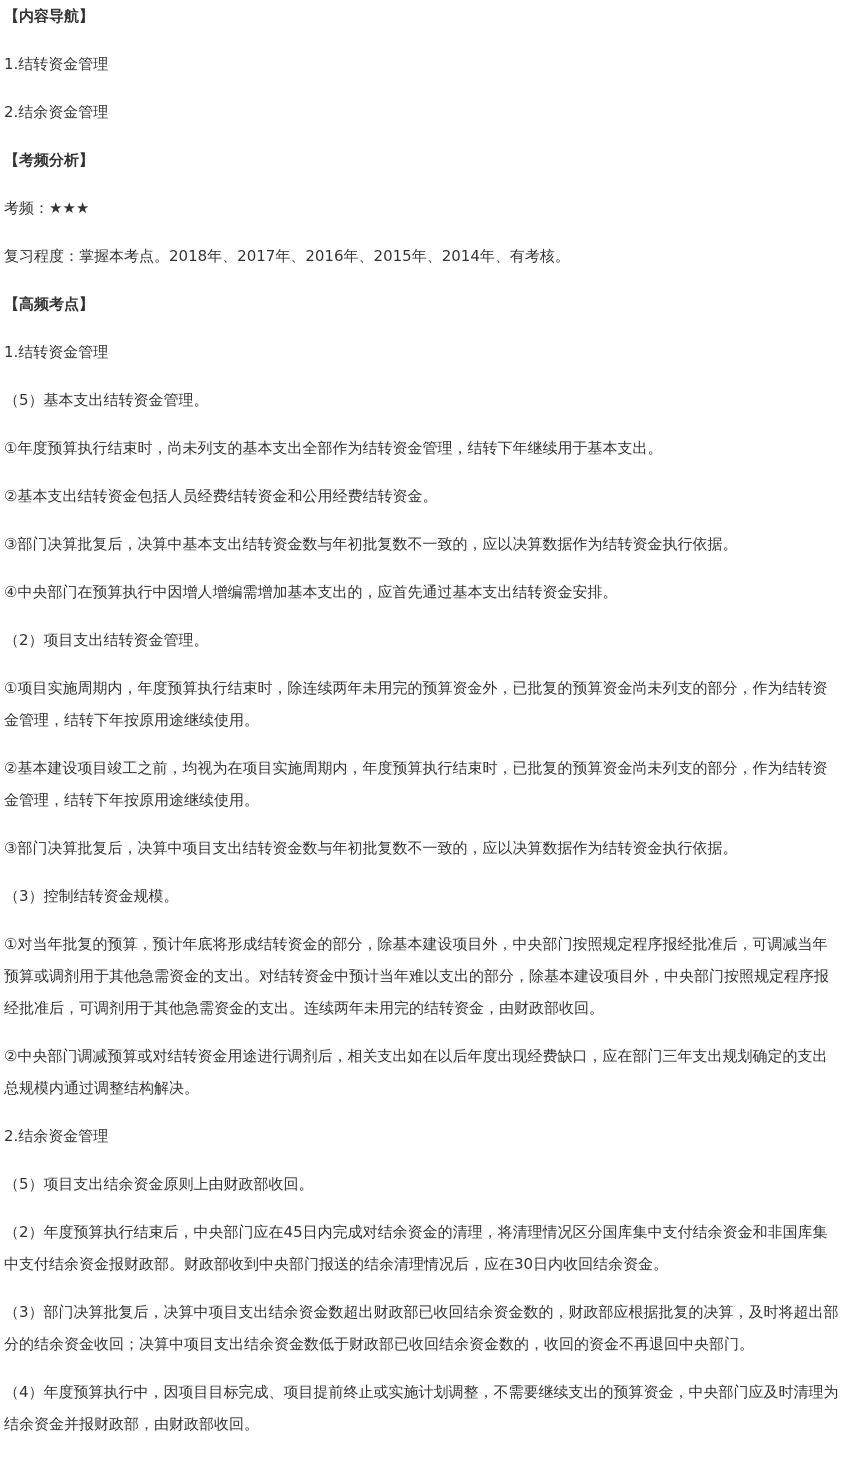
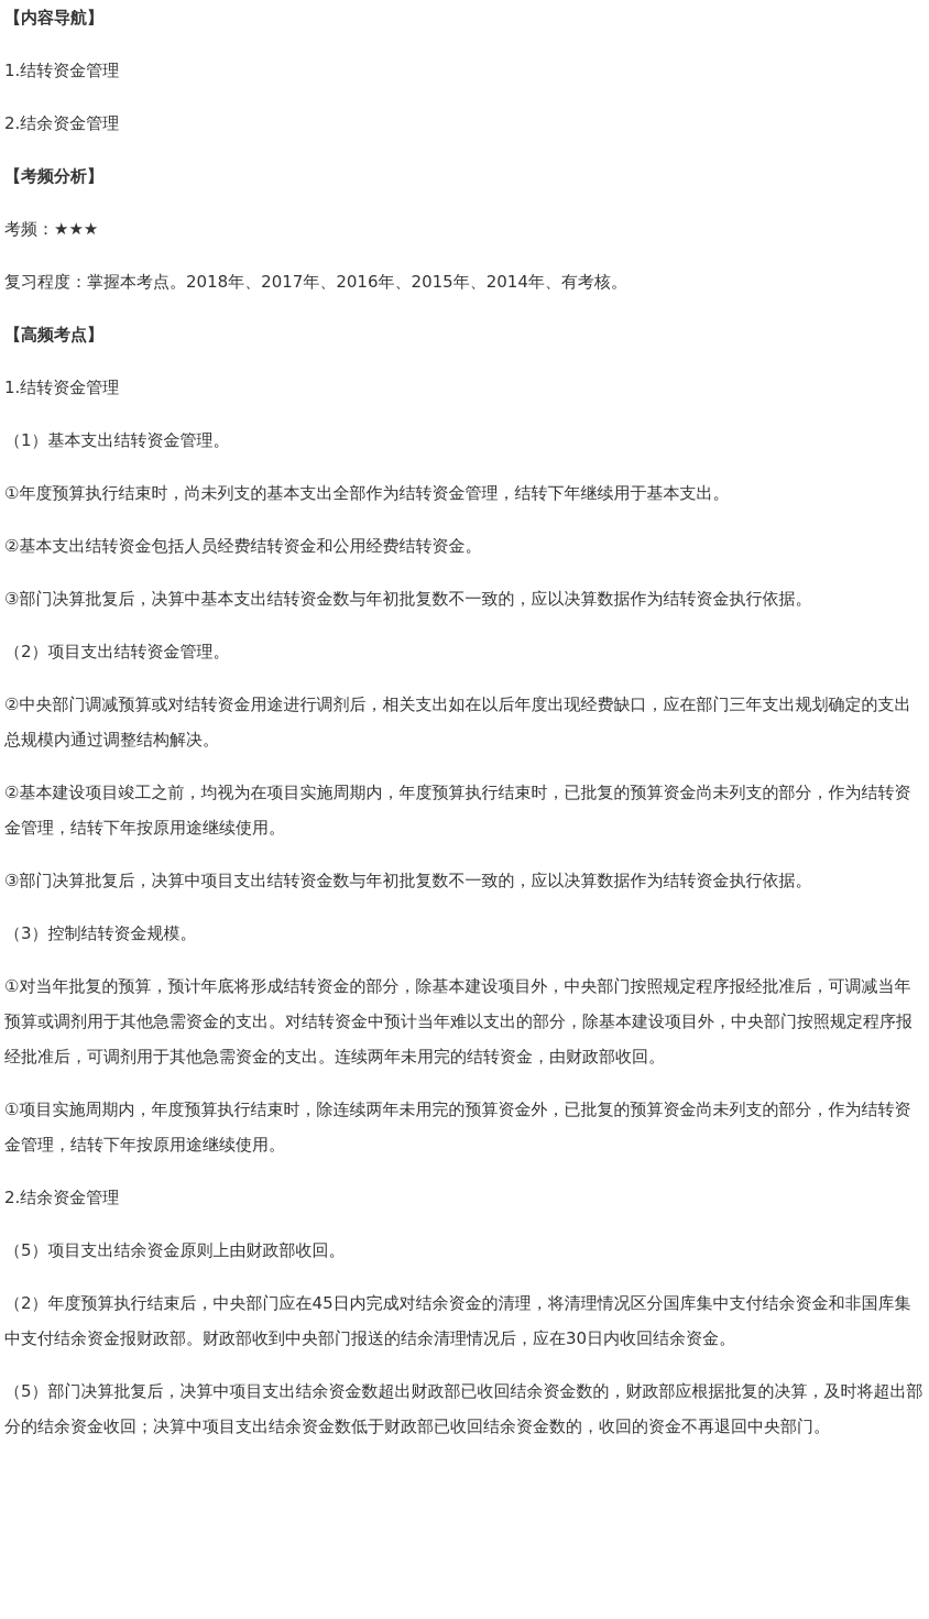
  【内容导航】
  1.结转资金管理
  2.结余资金管理
  【考频分析】
  考频：★★★
  复习程度：掌握本考点。2018年、2017年、2016年、2015年、2014年、有考核。
  【高频考点】
  1.结转资金管理
- （5）基本支出结转资金管理。
+ （1）基本支出结转资金管理。
  ①年度预算执行结束时，尚未列支的基本支出全部作为结转资金管理，结转下年继续用于基本支出。
  ②基本支出结转资金包括人员经费结转资金和公用经费结转资金。
  ③部门决算批复后，决算中基本支出结转资金数与年初批复数不一致的，应以决算数据作为结转资金执行依据。
- ④中央部门在预算执行中因增人增编需增加基本支出的，应首先通过基本支出结转资金安排。
  （2）项目支出结转资金管理。
- ①项目实施周期内，年度预算执行结束时，除连续两年未用完的预算资金外，已批复的预算资金尚未列支的部分，作为结转资金管理，结转下年按原用途继续使用。
+ ②中央部门调减预算或对结转资金用途进行调剂后，相关支出如在以后年度出现经费缺口，应在部门三年支出规划确定的支出总规模内通过调整结构解决。
  ②基本建设项目竣工之前，均视为在项目实施周期内，年度预算执行结束时，已批复的预算资金尚未列支的部分，作为结转资金管理，结转下年按原用途继续使用。
  ③部门决算批复后，决算中项目支出结转资金数与年初批复数不一致的，应以决算数据作为结转资金执行依据。
  （3）控制结转资金规模。
  ①对当年批复的预算，预计年底将形成结转资金的部分，除基本建设项目外，中央部门按照规定程序报经批准后，可调减当年预算或调剂用于其他急需资金的支出。对结转资金中预计当年难以支出的部分，除基本建设项目外，中央部门按照规定程序报经批准后，可调剂用于其他急需资金的支出。连续两年未用完的结转资金，由财政部收回。
- ②中央部门调减预算或对结转资金用途进行调剂后，相关支出如在以后年度出现经费缺口，应在部门三年支出规划确定的支出总规模内通过调整结构解决。
+ ①项目实施周期内，年度预算执行结束时，除连续两年未用完的预算资金外，已批复的预算资金尚未列支的部分，作为结转资金管理，结转下年按原用途继续使用。
  2.结余资金管理
  （5）项目支出结余资金原则上由财政部收回。
  （2）年度预算执行结束后，中央部门应在45日内完成对结余资金的清理，将清理情况区分国库集中支付结余资金和非国库集中支付结余资金报财政部。财政部收到中央部门报送的结余清理情况后，应在30日内收回结余资金。
- （3）部门决算批复后，决算中项目支出结余资金数超出财政部已收回结余资金数的，财政部应根据批复的决算，及时将超出部分的结余资金收回；决算中项目支出结余资金数低于财政部已收回结余资金数的，收回的资金不再退回中央部门。
+ （5）部门决算批复后，决算中项目支出结余资金数超出财政部已收回结余资金数的，财政部应根据批复的决算，及时将超出部分的结余资金收回；决算中项目支出结余资金数低于财政部已收回结余资金数的，收回的资金不再退回中央部门。
- （4）年度预算执行中，因项目目标完成、项目提前终止或实施计划调整，不需要继续支出的预算资金，中央部门应及时清理为结余资金并报财政部，由财政部收回。
